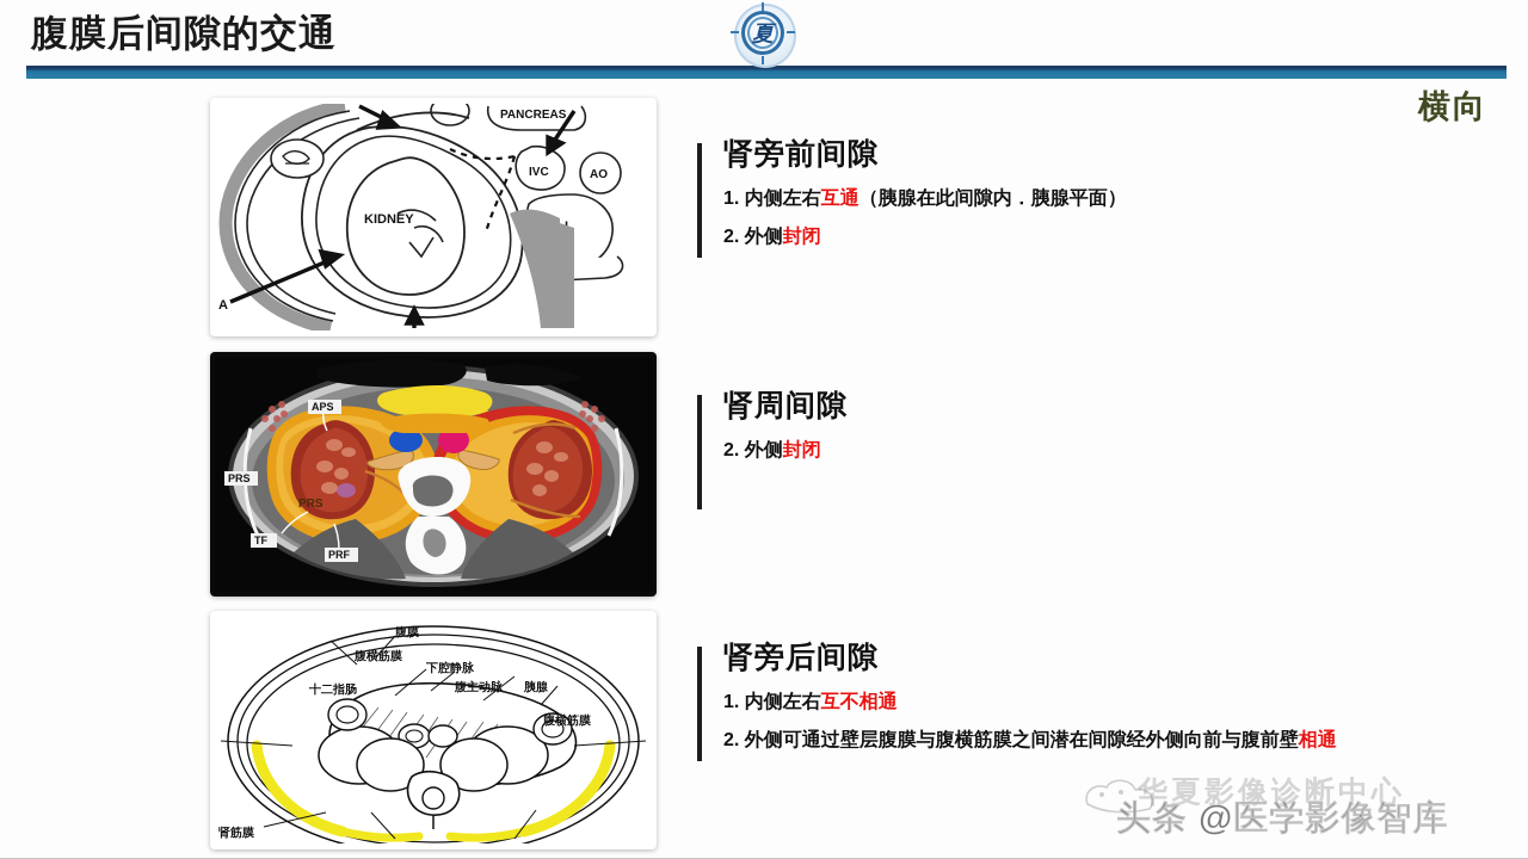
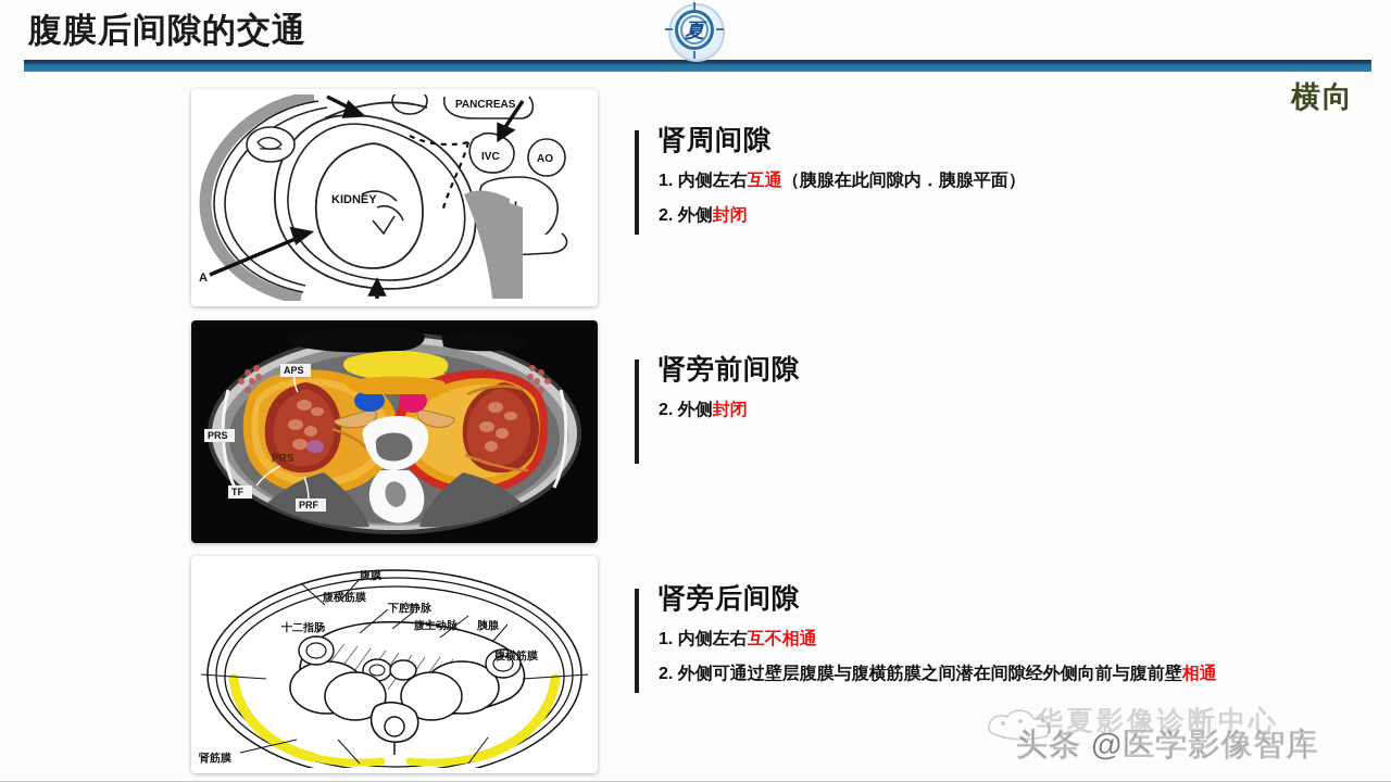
  腹膜后间隙的交通
  夏
  横向
  KIDNEY
  PANCREAS
  IVC
  AO
  A
  APS
  TF
  PRF
  PRS
  PRS
  腹膜
  腹横筋膜
  十二指肠
  下腔静脉
  腹主动脉
  胰腺
  腹横筋膜
  肾筋膜
- 肾旁前间隙
+ 肾周间隙
  1. 内侧左右互通（胰腺在此间隙内．胰腺平面）
  2. 外侧封闭
- 肾周间隙
+ 肾旁前间隙
  2. 外侧封闭
  肾旁后间隙
  1. 内侧左右互不相通
  2. 外侧可通过壁层腹膜与腹横筋膜之间潜在间隙经外侧向前与腹前壁相通
  华夏影像诊断中心
  头条 @医学影像智库
